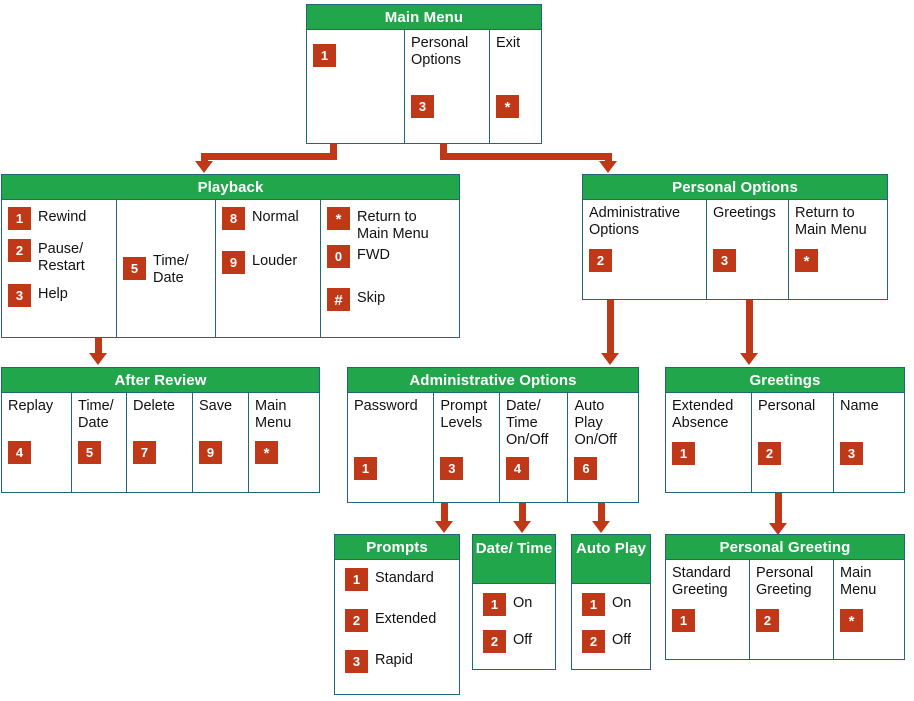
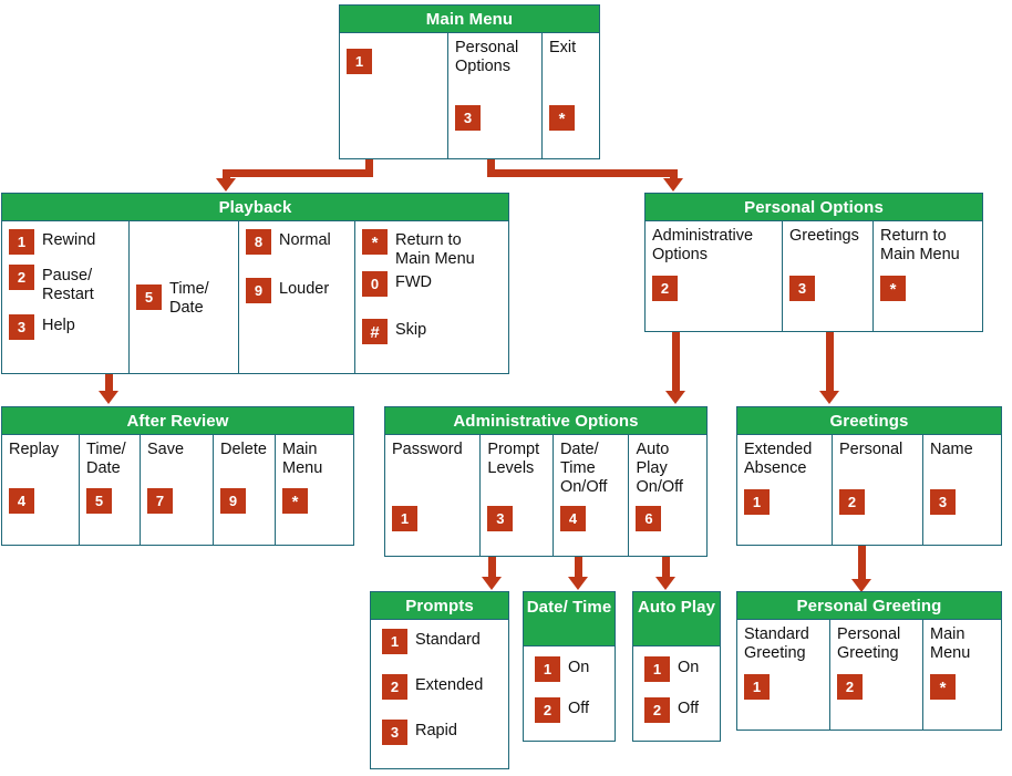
  Main Menu
  1
  Personal
  Options
  3
  Exit
  *
  Playback
  1
  Rewind
  2
  Pause/
  Restart
  3
  Help
  5
  Time/
  Date
  8
  Normal
  9
  Louder
  *
  Return to
  Main Menu
  0
  FWD
  #
  Skip
  Personal Options
  Administrative
  Options
  2
  Greetings
  3
  Return to
  Main Menu
  *
  After Review
  Replay
  4
  Time/
  Date
  5
- Delete
+ Save
  7
- Save
+ Delete
  9
  Main
  Menu
  *
  Administrative Options
  Password
  1
  Prompt
  Levels
  3
  Date/
  Time
  On/Off
  4
  Auto
  Play
  On/Off
  6
  Greetings
  Extended
  Absence
  1
  Personal
  2
  Name
  3
  Prompts
  1
  Standard
  2
  Extended
  3
  Rapid
  Date/ Time
  1
  On
  2
  Off
  Auto Play
  1
  On
  2
  Off
  Personal Greeting
  Standard
  Greeting
  1
  Personal
  Greeting
  2
  Main
  Menu
  *
